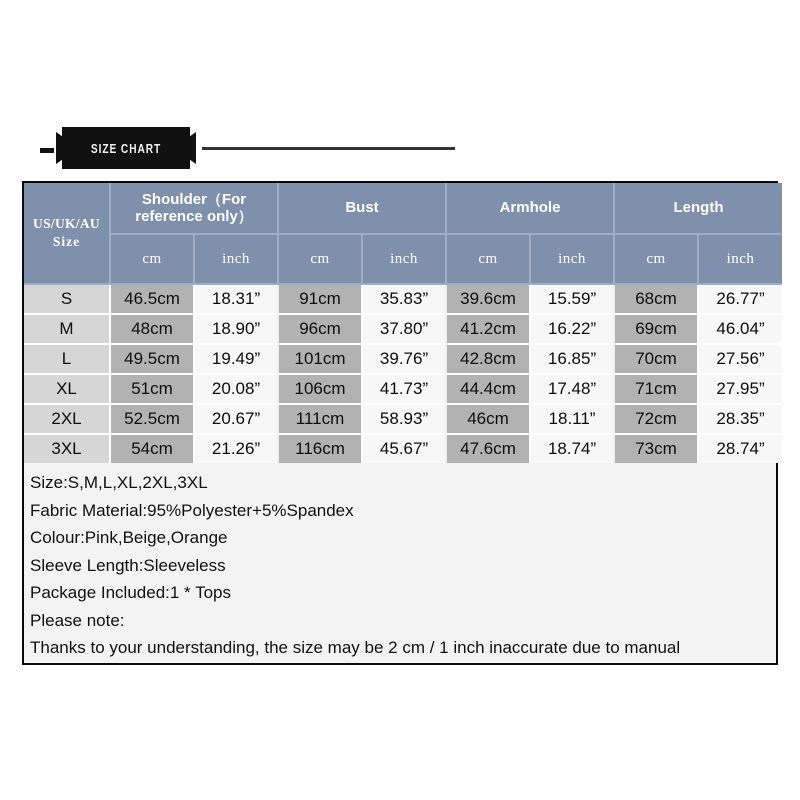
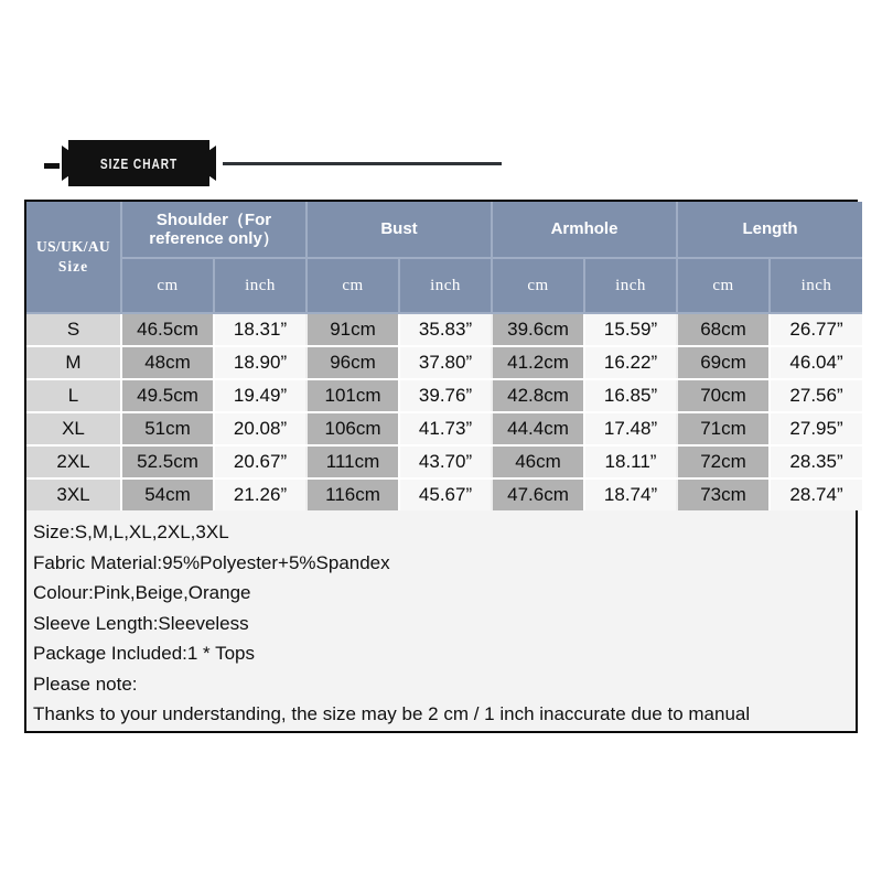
  SIZE CHART
  US/UK/AU Size	Shoulder（For reference only）	Bust	Armhole	Length
  cm	inch	cm	inch	cm	inch	cm	inch
  S	46.5cm	18.31”	91cm	35.83”	39.6cm	15.59”	68cm	26.77”
  M	48cm	18.90”	96cm	37.80”	41.2cm	16.22”	69cm	46.04”
  L	49.5cm	19.49”	101cm	39.76”	42.8cm	16.85”	70cm	27.56”
  XL	51cm	20.08”	106cm	41.73”	44.4cm	17.48”	71cm	27.95”
- 2XL	52.5cm	20.67”	111cm	58.93”	46cm	18.11”	72cm	28.35”
+ 2XL	52.5cm	20.67”	111cm	43.70”	46cm	18.11”	72cm	28.35”
  3XL	54cm	21.26”	116cm	45.67”	47.6cm	18.74”	73cm	28.74”
  Size:S,M,L,XL,2XL,3XL
  Fabric Material:95%Polyester+5%Spandex
  Colour:Pink,Beige,Orange
  Sleeve Length:Sleeveless
  Package Included:1 * Tops
  Please note:
  Thanks to your understanding, the size may be 2 cm / 1 inch inaccurate due to manual
